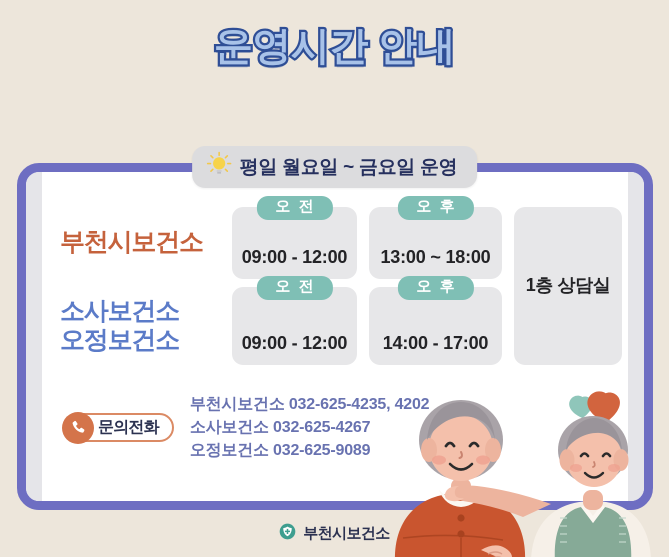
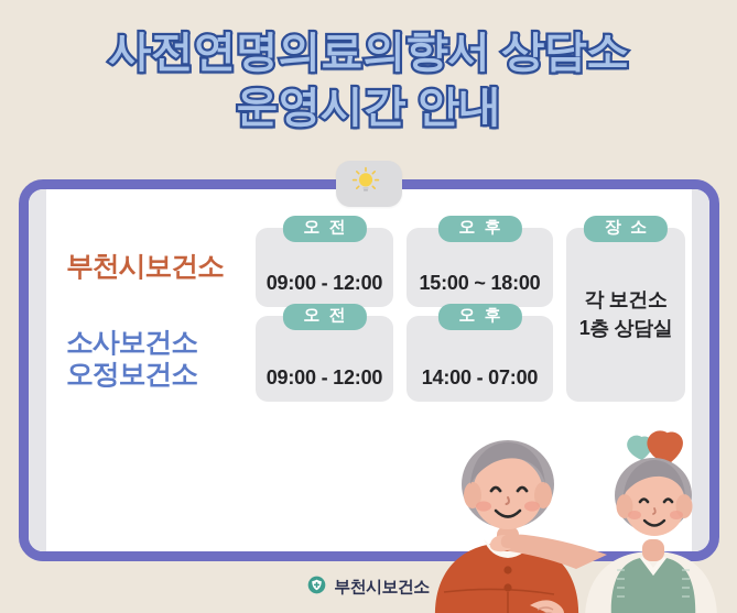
+ 사전연명의료의향서 상담소
  운영시간 안내
- 평일 월요일 ~ 금요일 운영
  부천시보건소
  오 전
  09:00 - 12:00
  오 후
- 13:00 ~ 18:00
+ 15:00 ~ 18:00
+ 장 소
+ 각 보건소
  1층 상담실
  소사보건소
  오정보건소
  오 전
  09:00 - 12:00
  오 후
- 14:00 - 17:00
+ 14:00 - 07:00
- 문의전화
- 부천시보건소 032-625-4235, 4202
- 소사보건소 032-625-4267
- 오정보건소 032-625-9089
  부천시보건소
